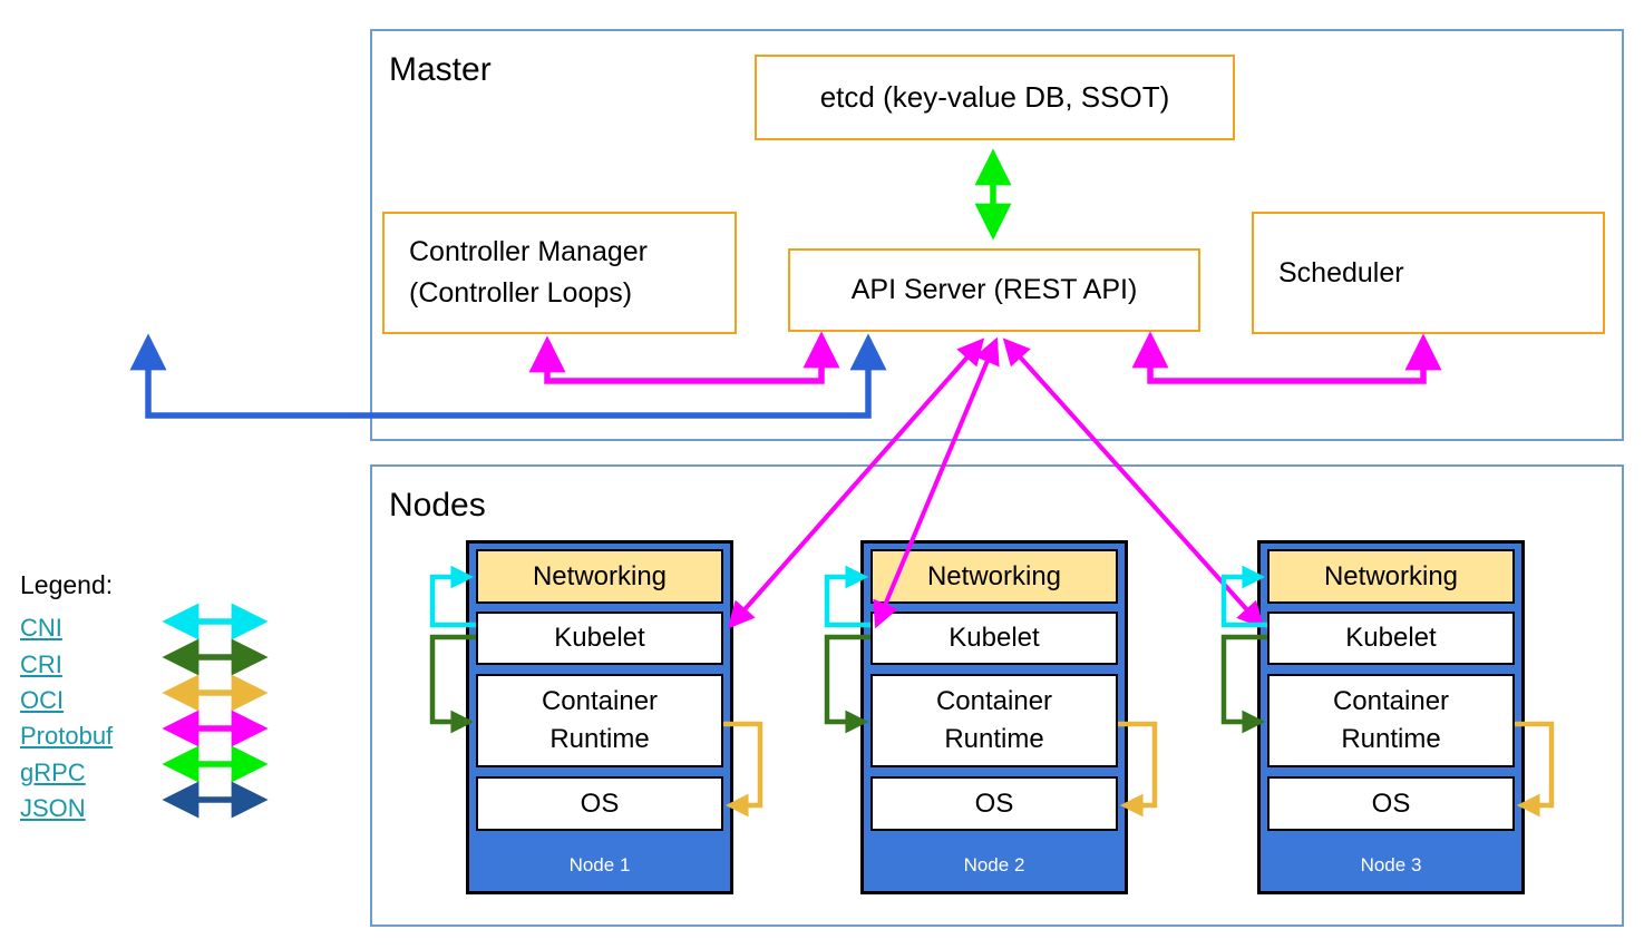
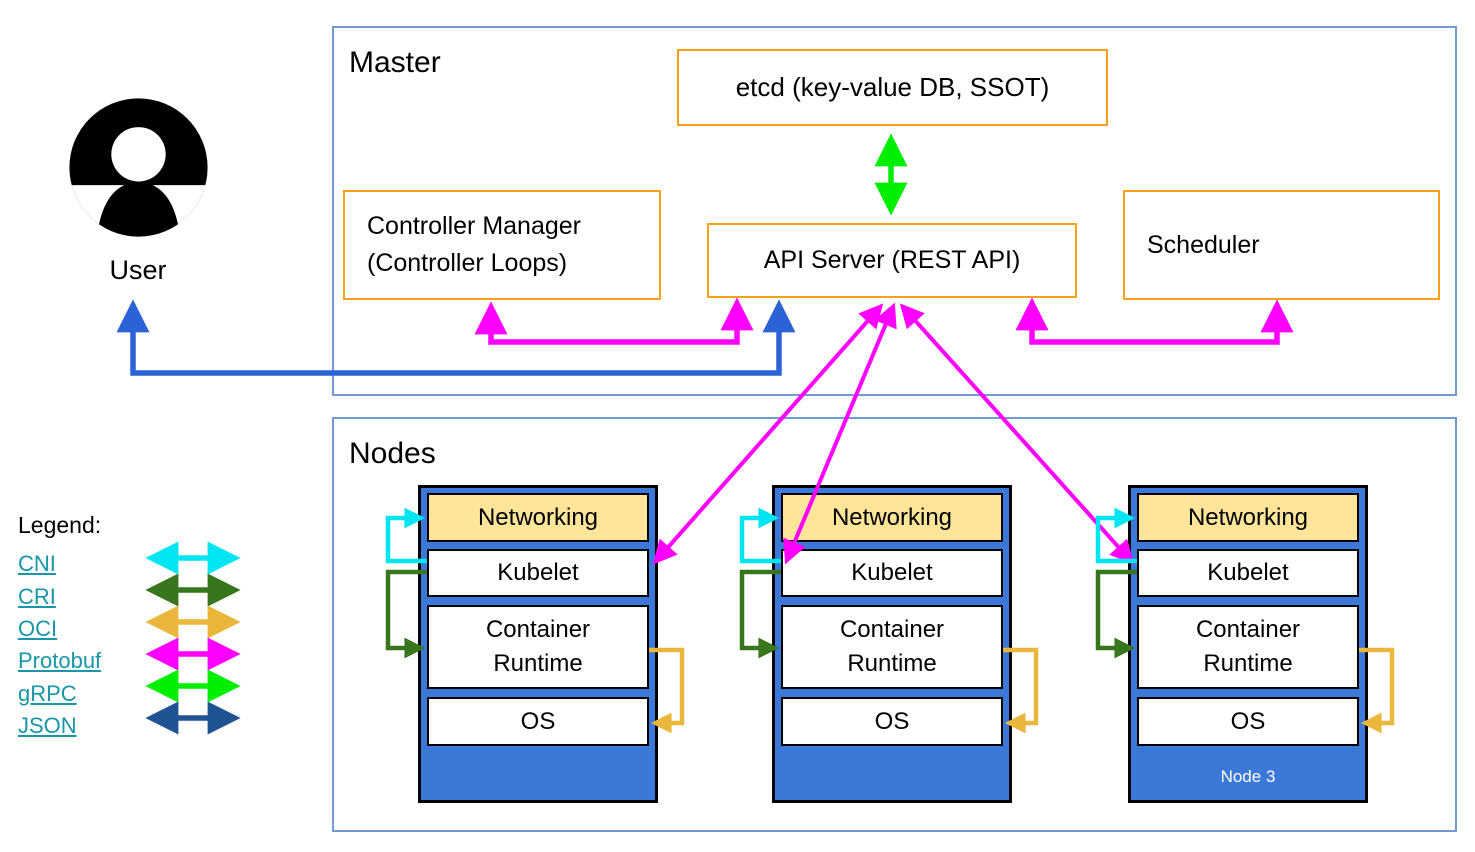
+ User
  Master
  etcd (key-value DB, SSOT)
  Controller Manager
  (Controller Loops)
  API Server (REST API)
  Scheduler
  Nodes
  Networking
  Kubelet
  Container Runtime
  OS
- Node 1
  Networking
  Kubelet
  Container Runtime
  OS
- Node 2
  Networking
  Kubelet
  Container Runtime
  OS
  Node 3
  Legend:
  CNI
  CRI
  OCI
  Protobuf
  gRPC
  JSON
